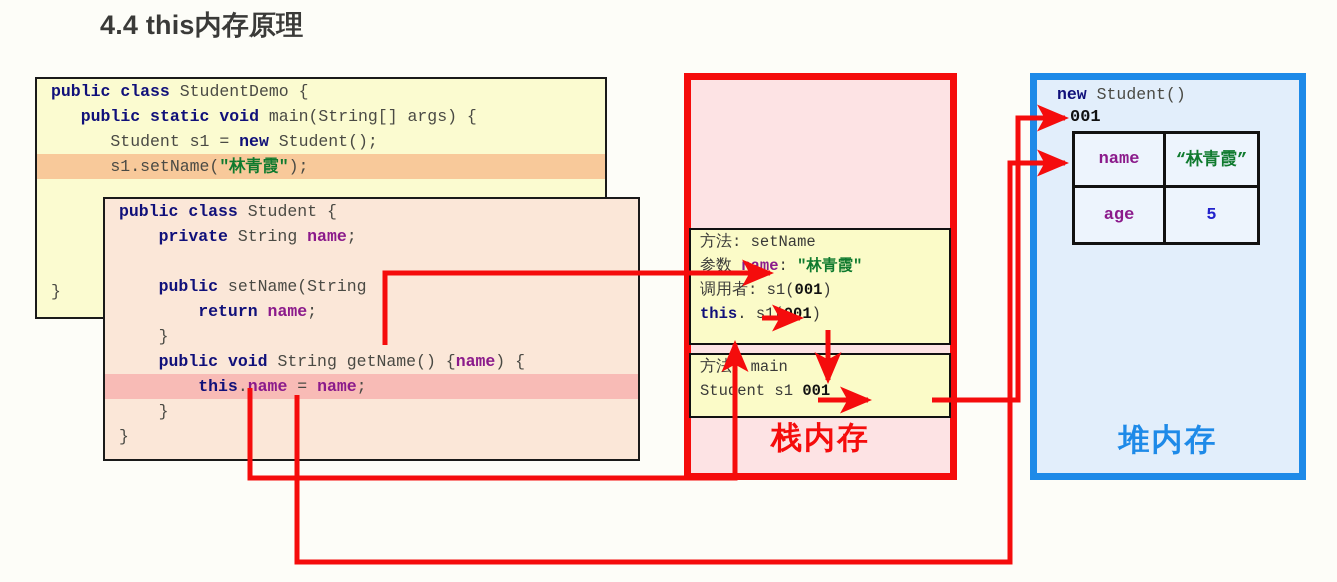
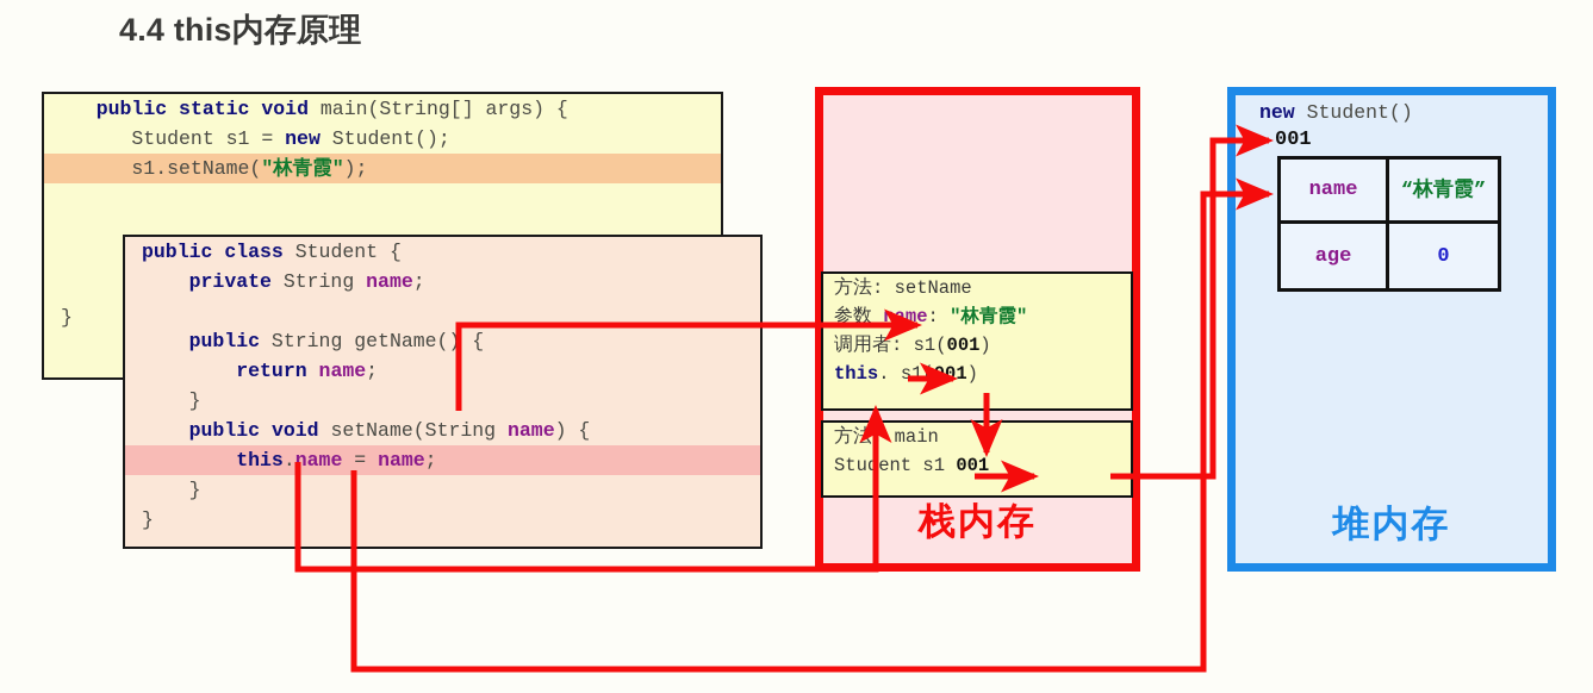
  4.4 this内存原理
  栈内存
  堆内存
- public class StudentDemo {
  public static void main(String[] args) {
  Student s1 = new Student();
  s1.setName("林青霞");
  }
  public class Student {
  private String name;
- public setName(String
+ public String getName() {
  return name;
  }
- public void String getName() {name) {
+ public void setName(String name) {
  this.name = name;
  }
  }
  方法: setName
  参数 name: "林青霞"
  调用者: s1(001)
  this. s1(001)
  方法 main
  Stuent s1 001
  new Student()
  001
  name
  “林青霞”
  age
- 5
+ 0
